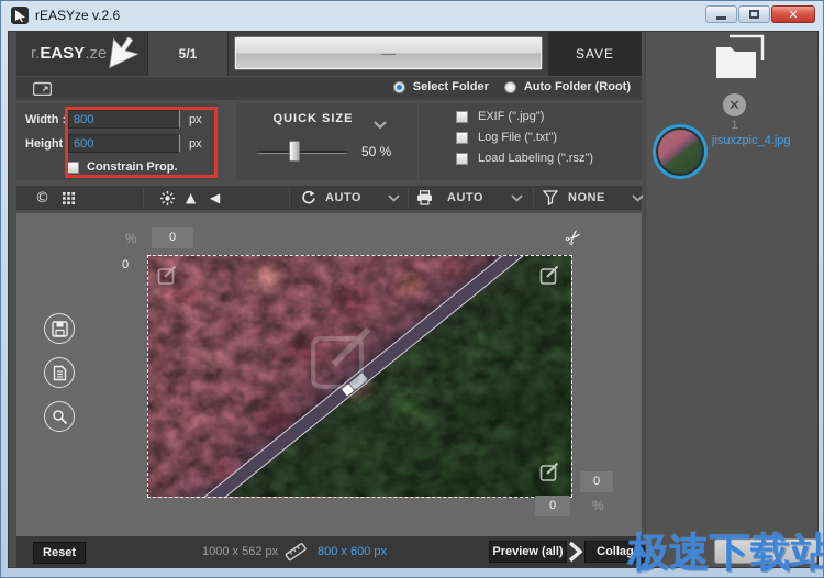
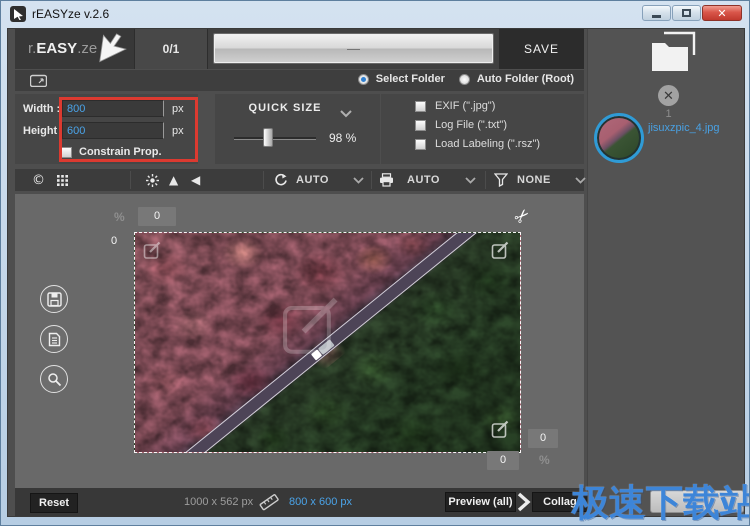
  rEASYze v.2.6
  ✕
  r.EASY.ze
- 5/1
+ 0/1
  —
  SAVE
  Select Folder
  Auto Folder (Root)
  Width :
  800
  px
  Height
  600
  px
  Constrain Prop.
  QUICK SIZE
- 50 %
+ 98 %
  EXIF (".jpg")
  Log File (".txt")
  Load Labeling (".rsz")
  ©
  ▲
  ◀
  AUTO
  AUTO
  NONE
  %
  0
  0
  0
  0
  %
  Reset
  1000 x 562 px
  800 x 600 px
  Preview (all)
  Collage
  ✕
  1
  jisuxzpic_4.jpg
  极速下载站
